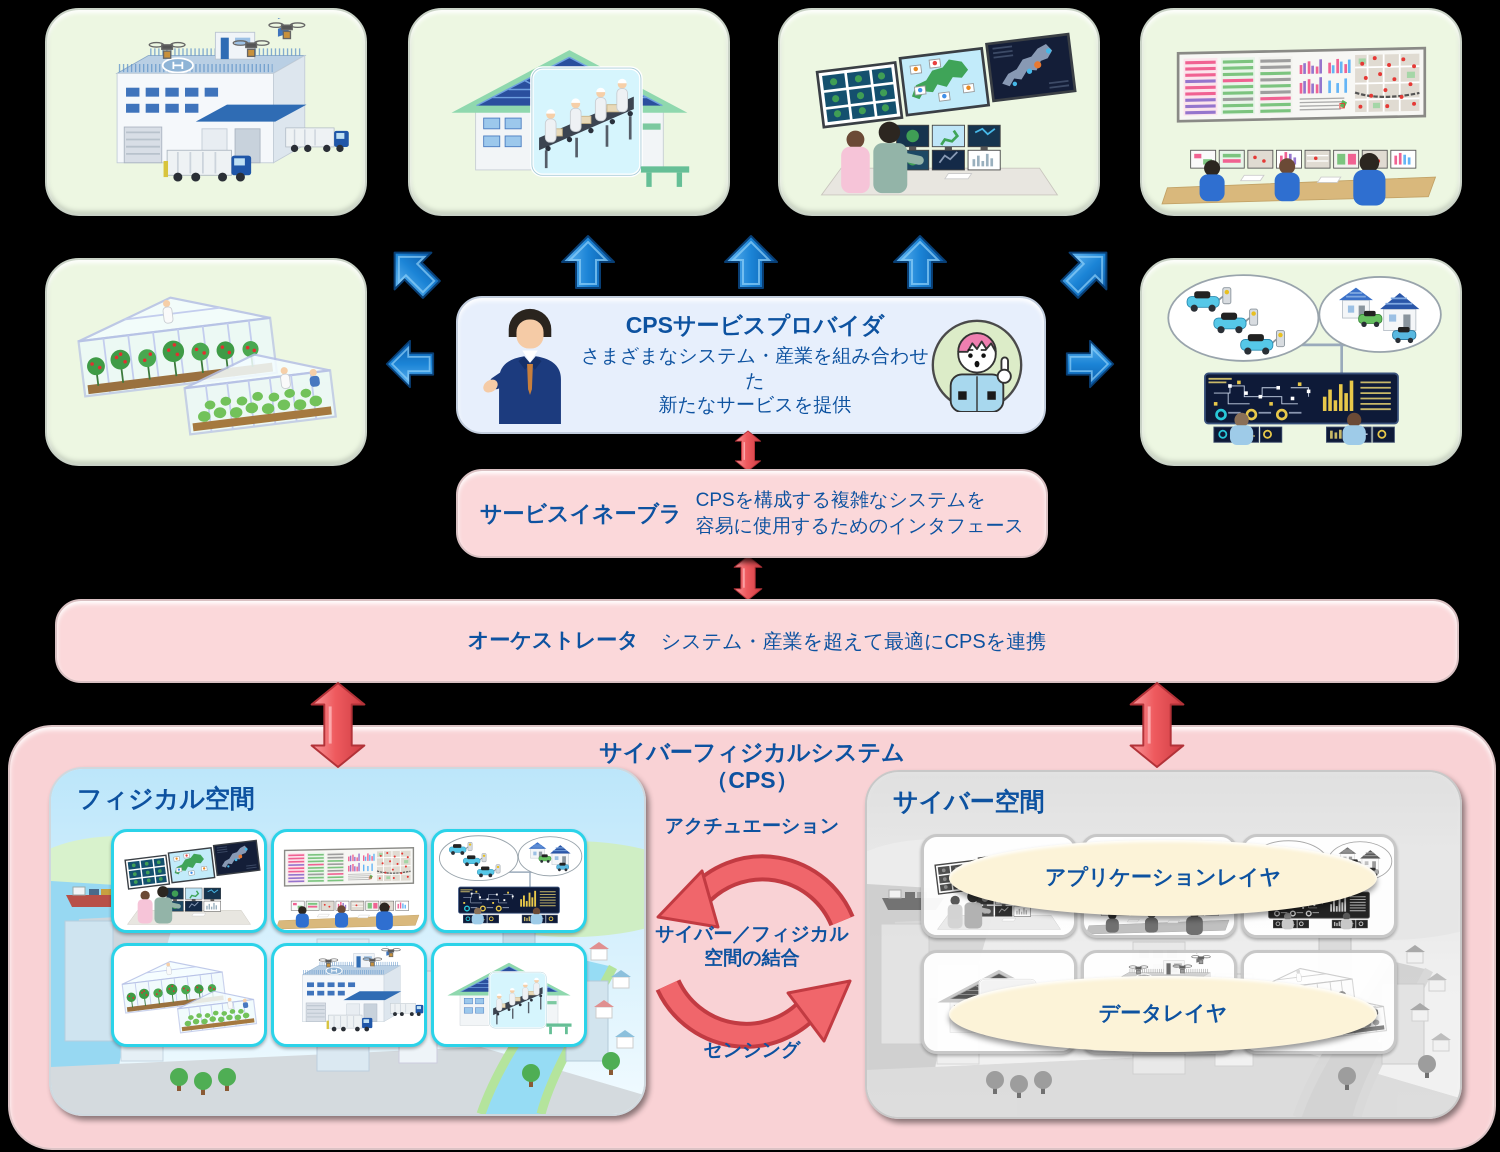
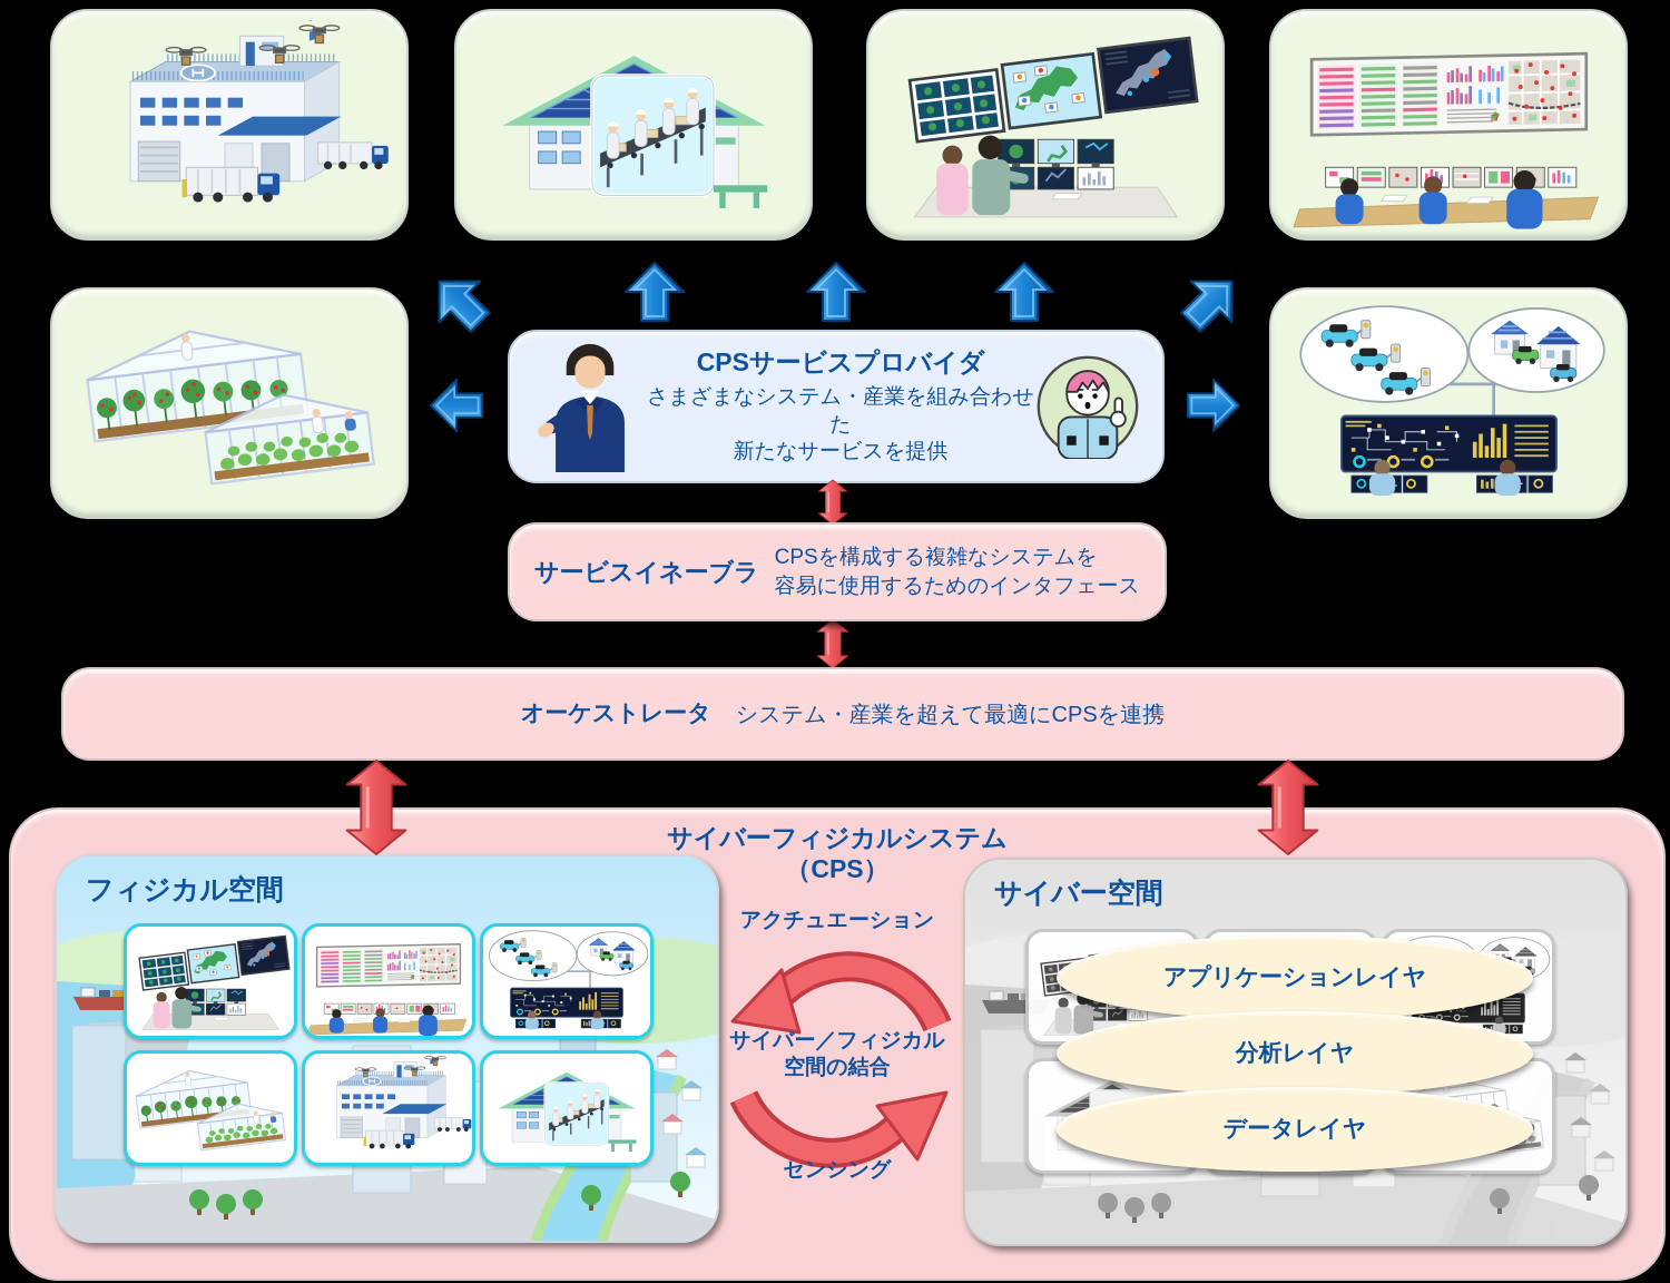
  CPSサービスプロバイダ
  さまざまなシステム・産業を組み合わせた
  新たなサービスを提供
  サービスイネーブラ
  CPSを構成する複雑なシステムを
  容易に使用するためのインタフェース
  オーケストレータ
  システム・産業を超えて最適にCPSを連携
  サイバーフィジカルシステム
  （CPS）
  フィジカル空間
  アクチュエーション
  サイバー／フィジカル
  空間の結合
  センシング
  サイバー空間
  アプリケーションレイヤ
+ 分析レイヤ
  データレイヤ
